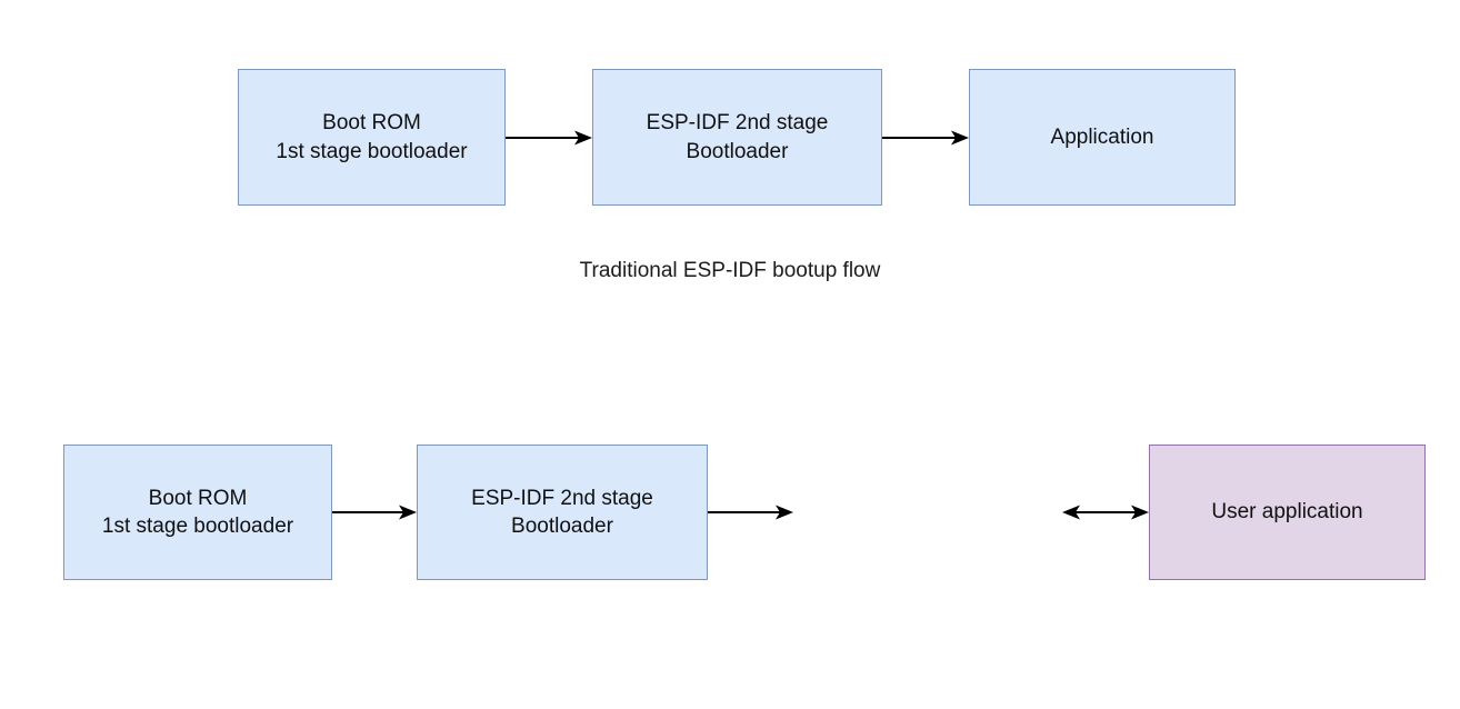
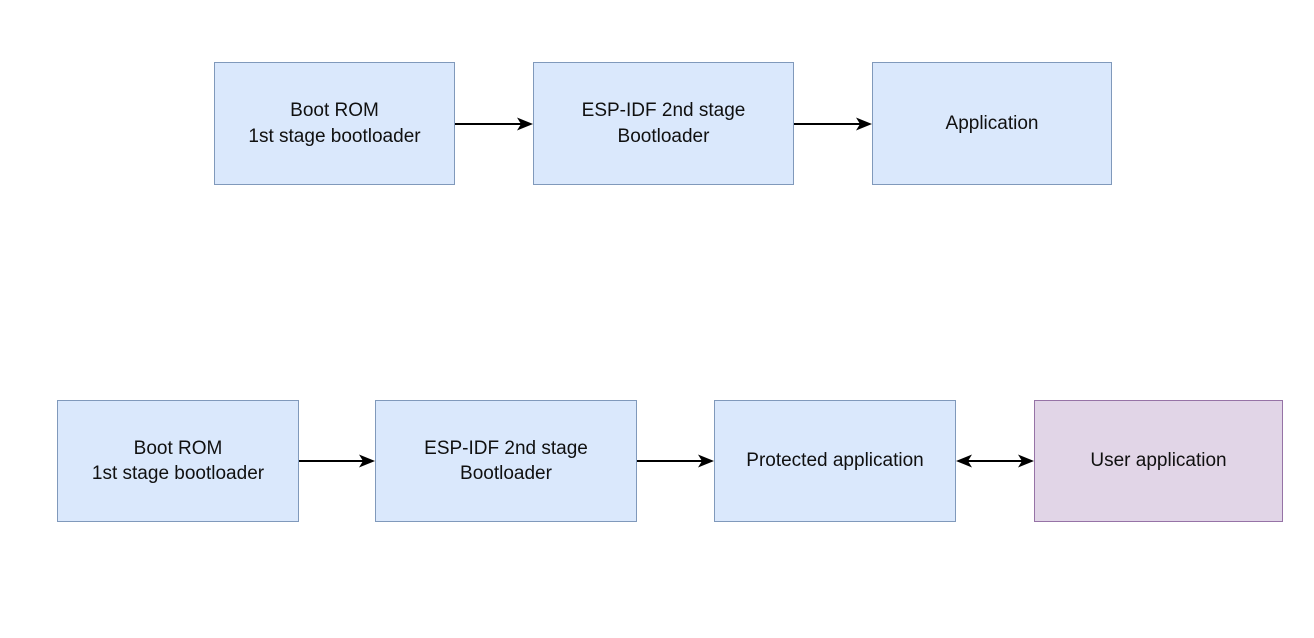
  Boot ROM
  1st stage bootloader
  ESP-IDF 2nd stage
  Bootloader
  Application
- Traditional ESP-IDF bootup flow
  Boot ROM
  1st stage bootloader
  ESP-IDF 2nd stage
  Bootloader
+ Protected application
  User application
